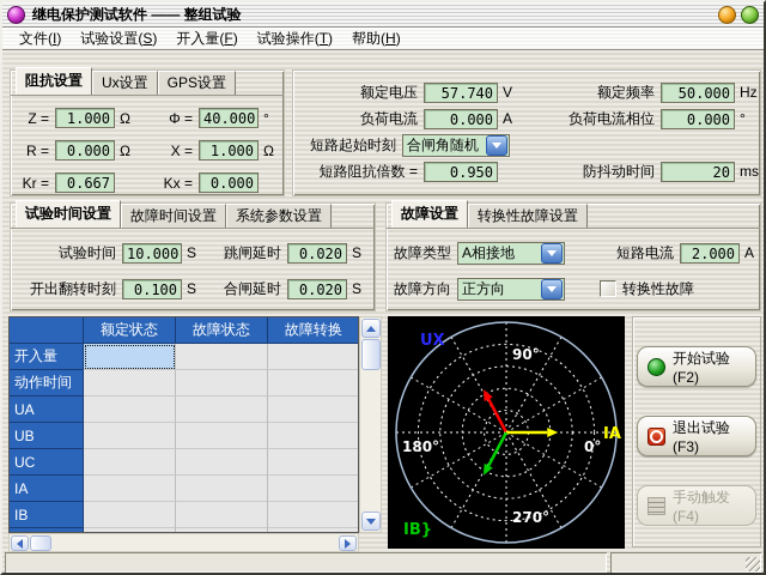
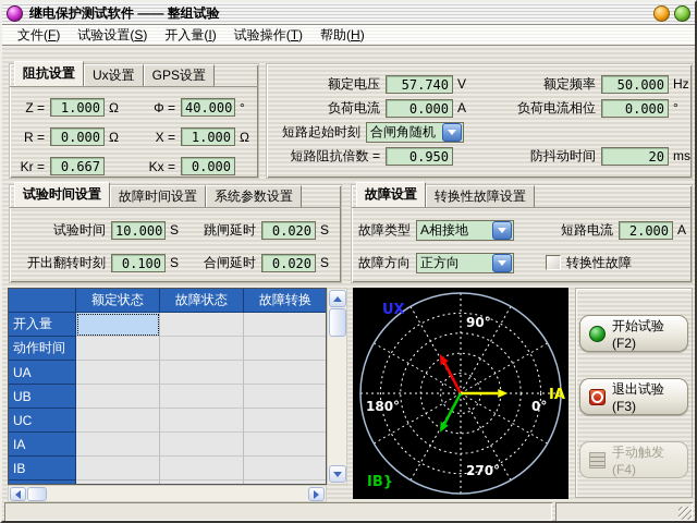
  继电保护测试软件 —— 整组试验
- 文件(I)
+ 文件(F)
  试验设置(S)
- 开入量(F)
+ 开入量(I)
  试验操作(T)
  帮助(H)
  阻抗设置
  Ux设置
  GPS设置
  Z =
  1.000
  Ω
  Φ =
  40.000
  °
  R =
  0.000
  Ω
  X =
  1.000
  Ω
  Kr =
  0.667
  Kx =
  0.000
  额定电压
  57.740
  V
  额定频率
  50.000
  Hz
  负荷电流
  0.000
  A
  负荷电流相位
  0.000
  °
  短路起始时刻
  合闸角随机
  短路阻抗倍数 =
  0.950
  防抖动时间
  20
  ms
  试验时间设置
  故障时间设置
  系统参数设置
  试验时间
  10.000
  S
  跳闸延时
  0.020
  S
  开出翻转时刻
  0.100
  S
  合闸延时
  0.020
  S
  故障设置
  转换性故障设置
  故障类型
  A相接地
  短路电流
  2.000
  A
  故障方向
  正方向
  转换性故障
  额定状态
  故障状态
  故障转换
  开入量
  动作时间
  UA
  UB
  UC
  IA
  IB
  90°
  180°
  0°
  270°
  UX
  IA
  IB}
  开始试验(F2)
  退出试验(F3)
  手动触发(F4)
